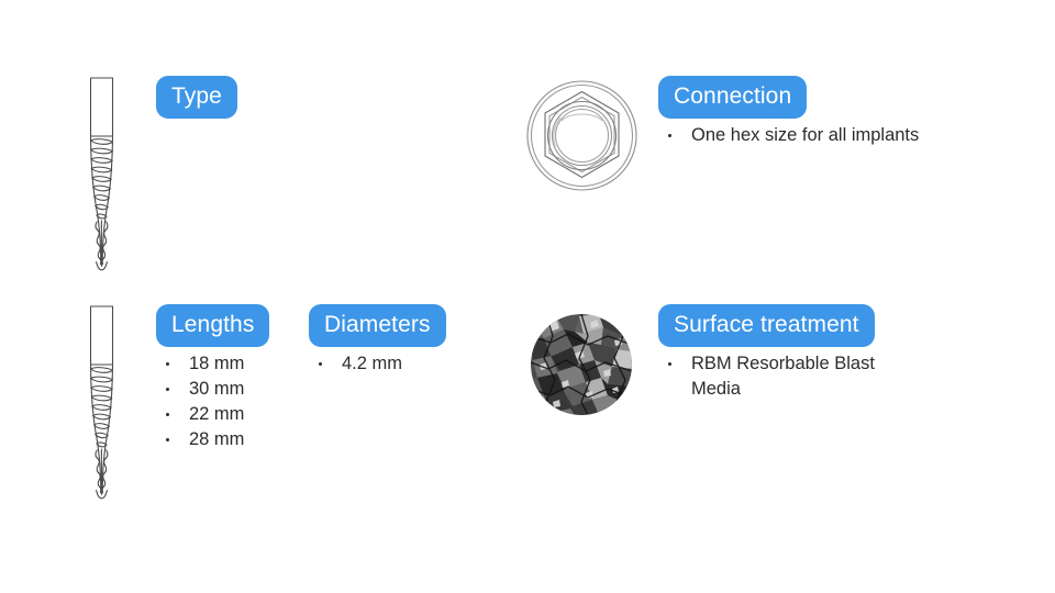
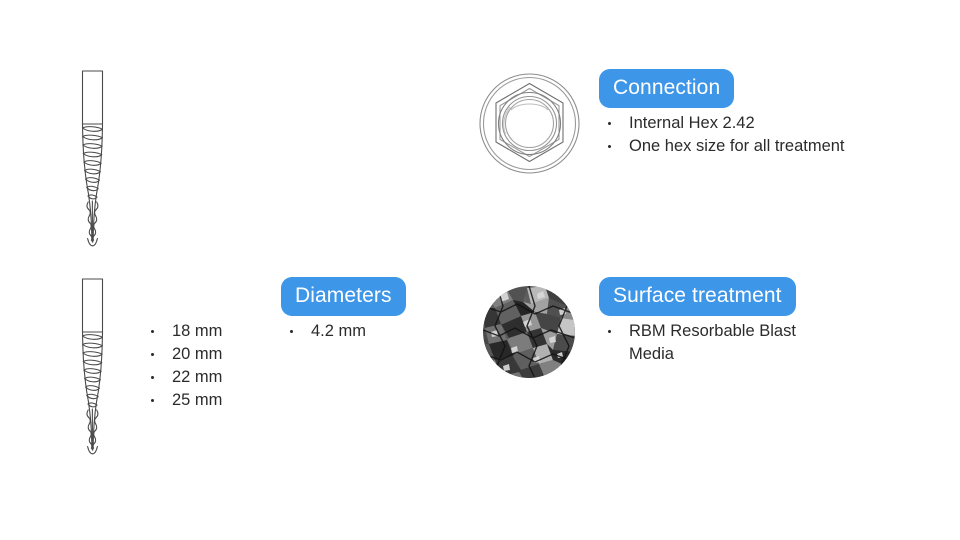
- Type
  Connection
+ Internal Hex 2.42
- One hex size for all implants
+ One hex size for all treatment
- Lengths
  18 mm
- 30 mm
+ 20 mm
  22 mm
- 28 mm
+ 25 mm
  Diameters
  4.2 mm
  Surface treatment
  RBM Resorbable Blast
  Media
